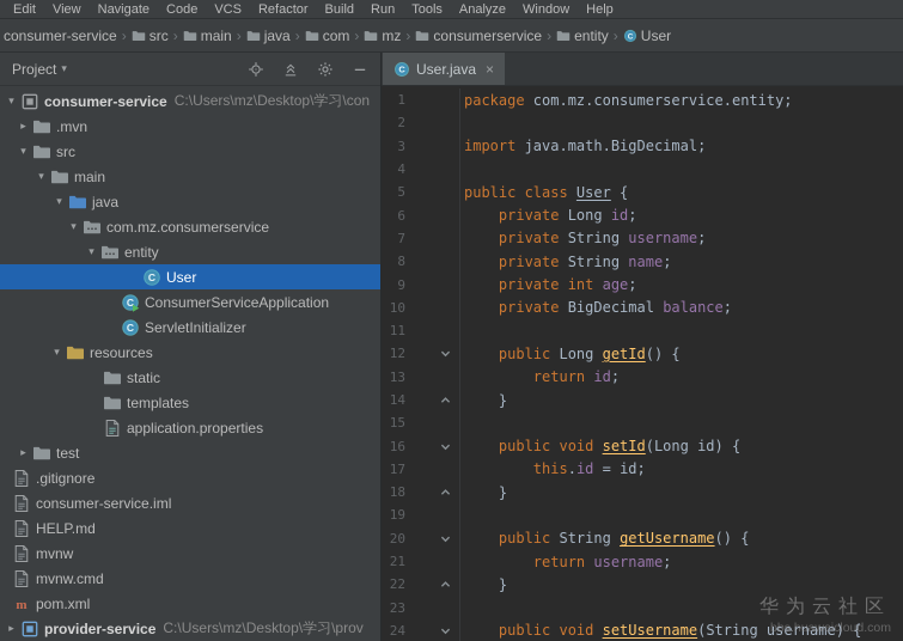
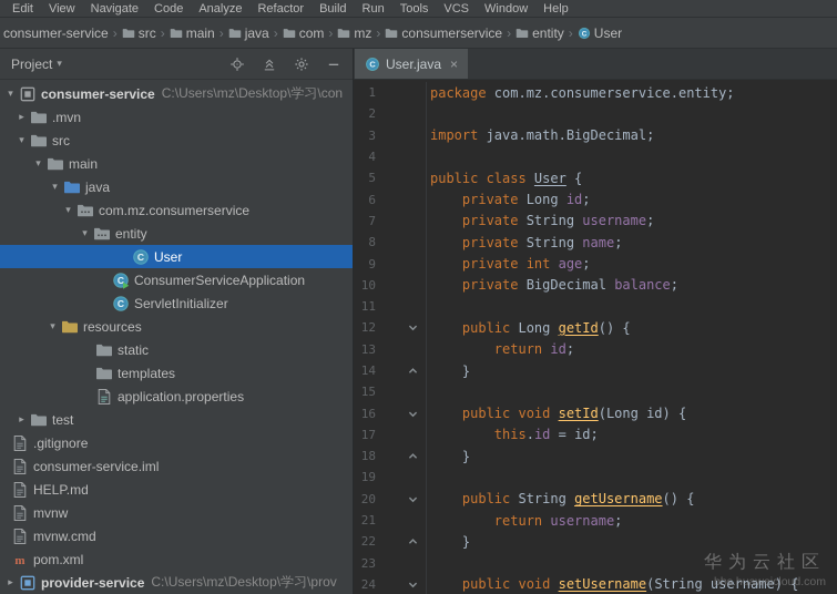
  Edit
  View
  Navigate
  Code
- VCS
+ Analyze
  Refactor
  Build
  Run
  Tools
- Analyze
+ VCS
  Window
  Help
  consumer-service
  ›
  src
  ›
  main
  ›
  java
  ›
  com
  ›
  mz
  ›
  consumerservice
  ›
  entity
  ›
  User
  Project
  ▾
  ▾
  consumer-service
  C:\Users\mz\Desktop\学习\con
  ▸
  .mvn
  ▾
  src
  ▾
  main
  ▾
  java
  ▾
  com.mz.consumerservice
  ▾
  entity
  C
  User
  C
  ConsumerServiceApplication
  C
  ServletInitializer
  ▾
  resources
  static
  templates
  application.properties
  ▸
  test
  .gitignore
  consumer-service.iml
  HELP.md
  mvnw
  mvnw.cmd
  m
  pom.xml
  ▸
  provider-service
  C:\Users\mz\Desktop\学习\prov
  C
  User.java
  ×
  1
  package com.mz.consumerservice.entity;
  2
  3
  import java.math.BigDecimal;
  4
  5
  public class User {
  6
  private Long id;
  7
  private String username;
  8
  private String name;
  9
  private int age;
  10
  private BigDecimal balance;
  11
  12
  public Long getId() {
  13
  return id;
  14
  }
  15
  16
  public void setId(Long id) {
  17
  this.id = id;
  18
  }
  19
  20
  public String getUsername() {
  21
  return username;
  22
  }
  23
  24
  public void setUsername(String username) {
  华为云社区
  bbs.huaweicloud.com
